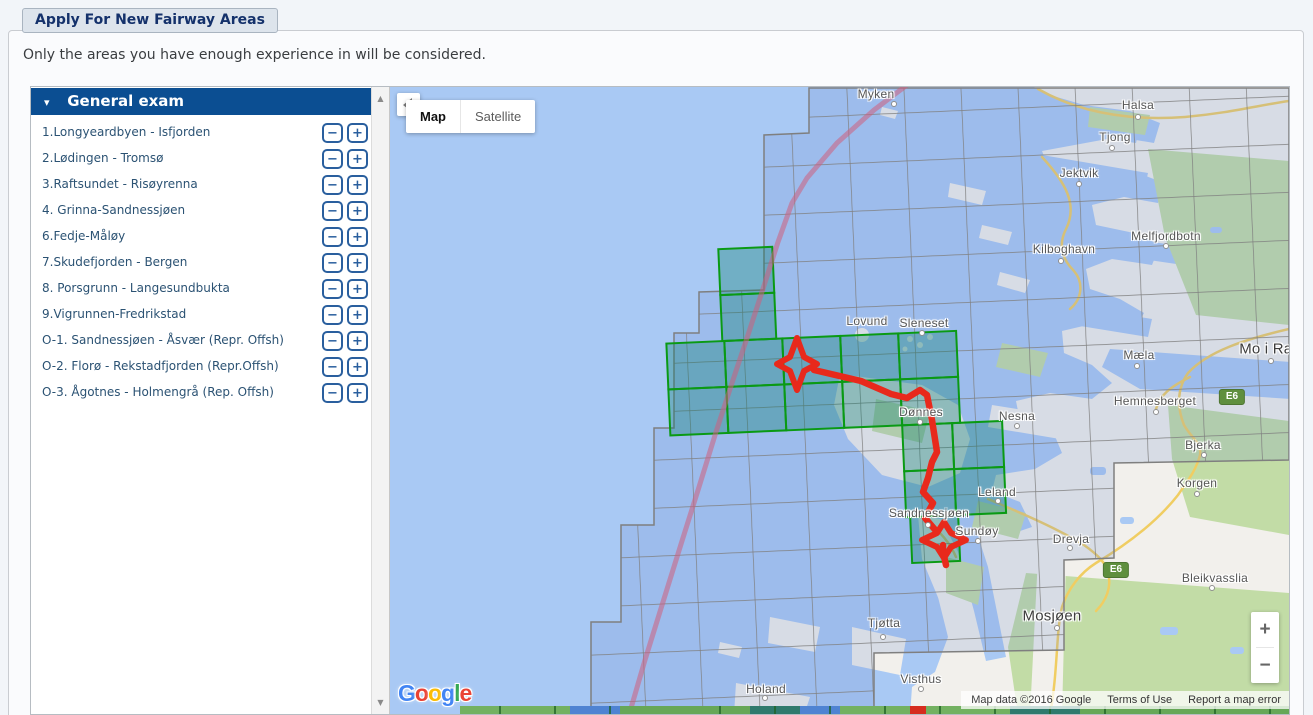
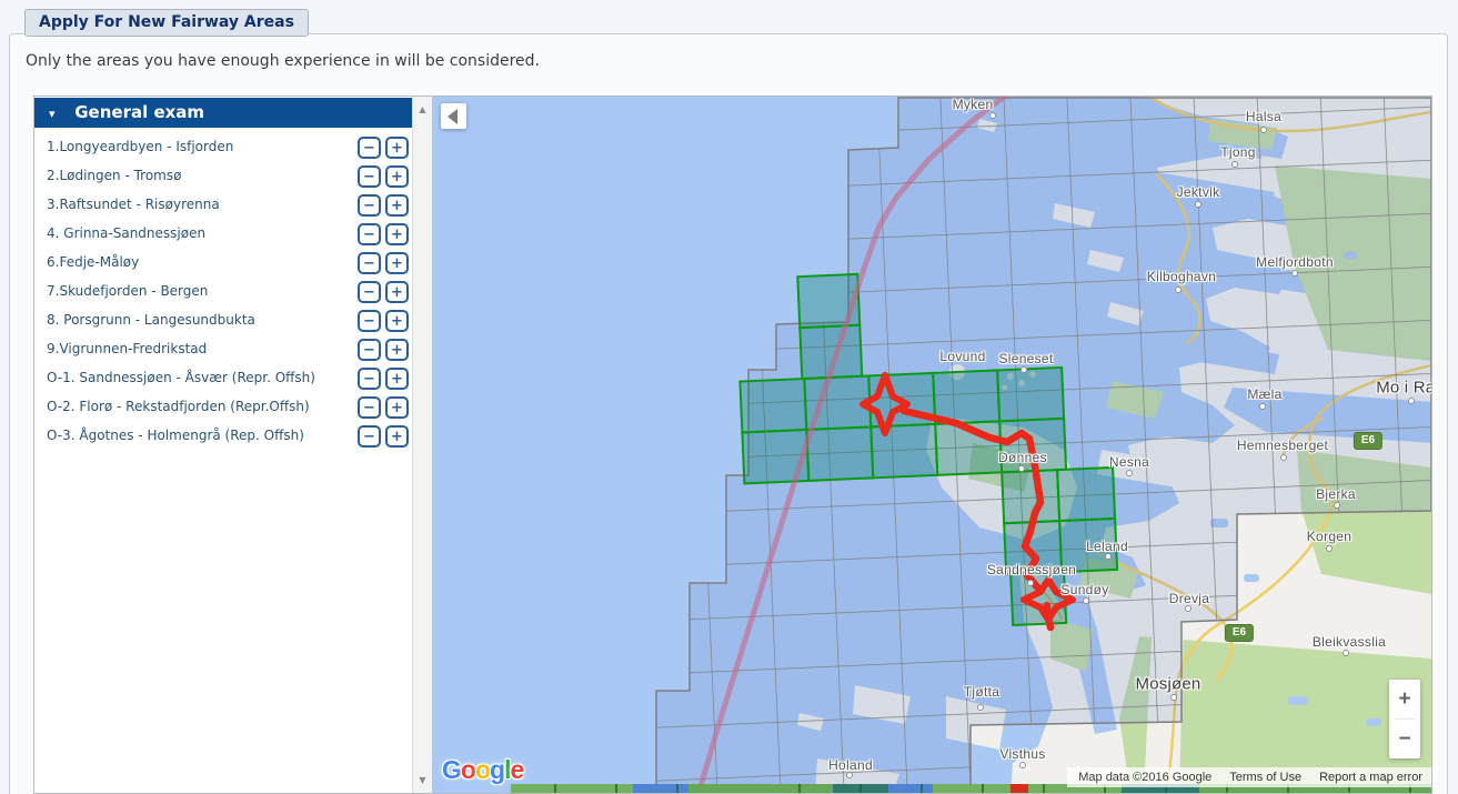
  Apply For New Fairway Areas
  Only the areas you have enough experience in will be considered.
  ▾ General exam
  1.Longyeardbyen - Isfjorden
  −
  +
  2.Lødingen - Tromsø
  −
  +
  3.Raftsundet - Risøyrenna
  −
  +
  4. Grinna-Sandnessjøen
  −
  +
  6.Fedje-Måløy
  −
  +
  7.Skudefjorden - Bergen
  −
  +
  8. Porsgrunn - Langesundbukta
  −
  +
  9.Vigrunnen-Fredrikstad
  −
  +
  O-1. Sandnessjøen - Åsvær (Repr. Offsh)
  −
  +
  O-2. Florø - Rekstadfjorden (Repr.Offsh)
  −
  +
  O-3. Ågotnes - Holmengrå (Rep. Offsh)
  −
  +
  ▲
  ▼
  Myken
  Halsa
  Tjong
  Jektvik
  Kilboghavn
  Melfjordbotn
  Mo i Ra
  Mæla
  Hemnesberget
  Bjerka
  Korgen
  Lovund
  Sleneset
  Dønnes
  Nesna
  Leland
  Sandnessjøen
  Sundøy
  Drevja
  Bleikvasslia
  Mosjøen
  Tjøtta
  Visthus
  Holand
  E6
  E6
- Map
- Satellite
  +
  −
  Google
  Map data ©2016 Google
  Terms of Use
  Report a map error
